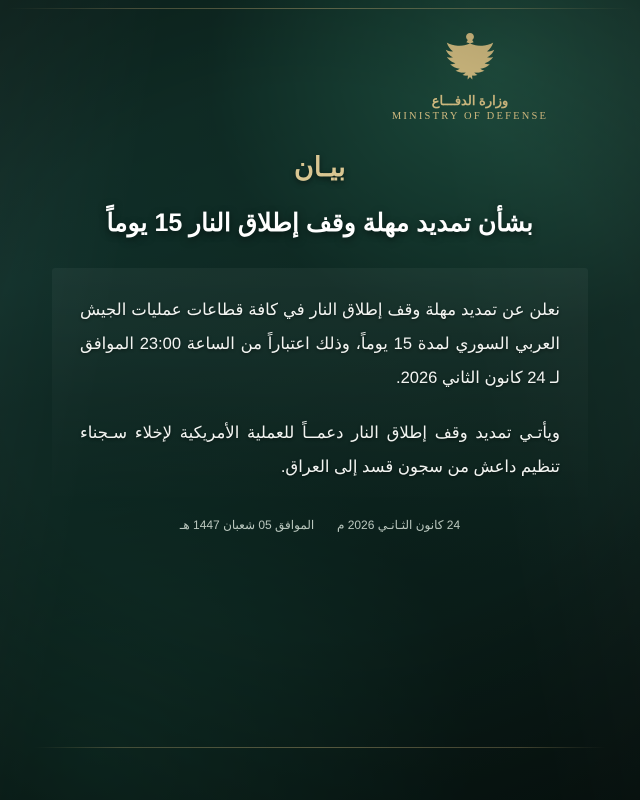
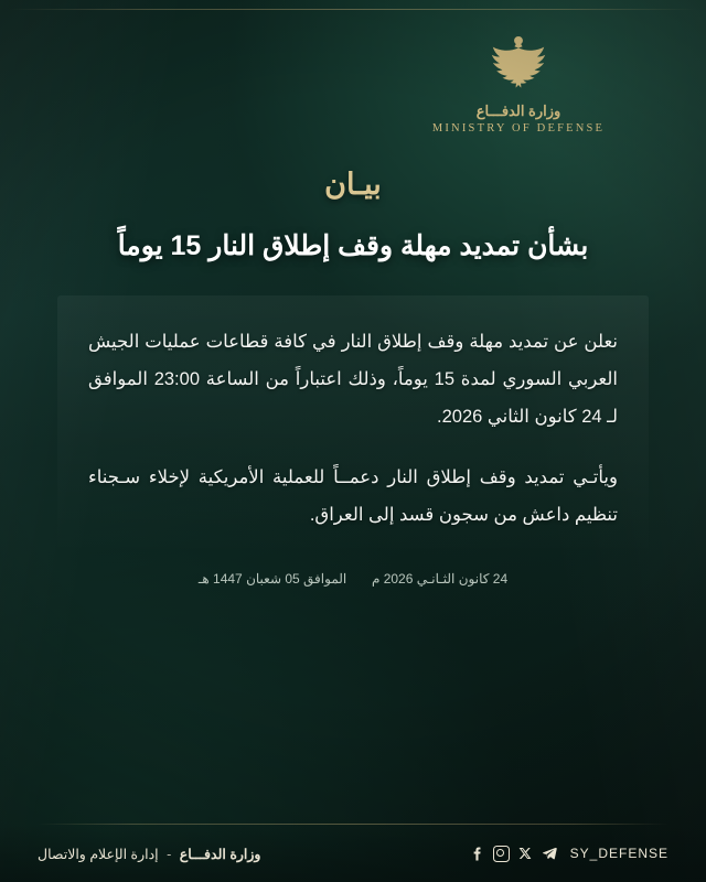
+ SY_DEFENSE
+ وزارة الدفـــاع - إدارة الإعلام والاتصال
